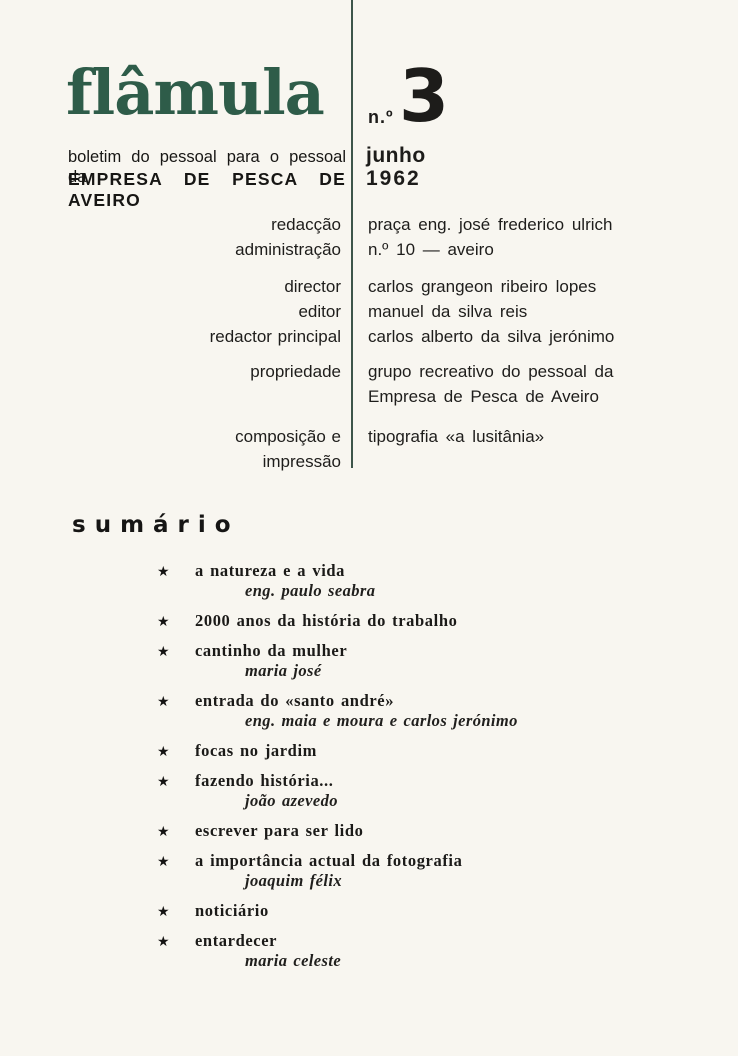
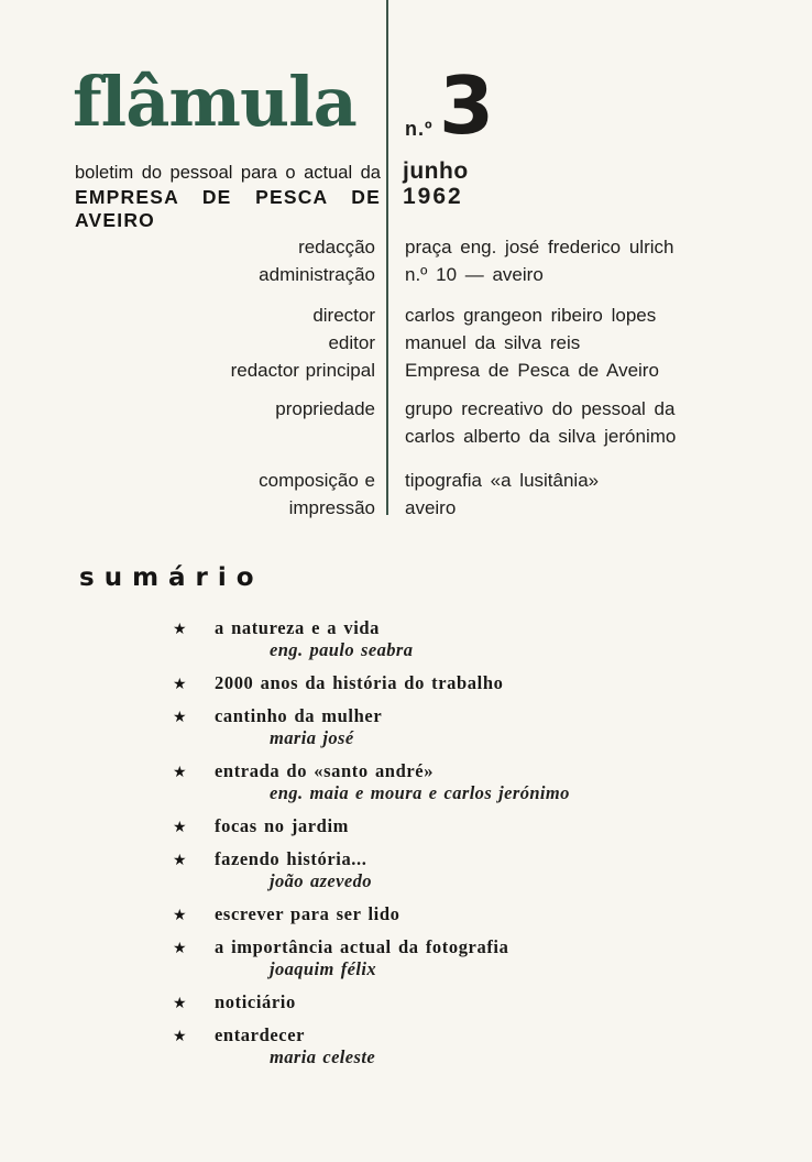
  flâmula
- boletim do pessoal para o pessoal da
+ boletim do pessoal para o actual da
  EMPRESA DE PESCA DE AVEIRO
  n.º
  3
  junho
  1962
  redacção
  administração
  praça eng. josé frederico ulrich
  n.º 10 — aveiro
  director
  editor
  redactor principal
  carlos grangeon ribeiro lopes
  manuel da silva reis
- carlos alberto da silva jerónimo
+ Empresa de Pesca de Aveiro
  propriedade
  grupo recreativo do pessoal da
- Empresa de Pesca de Aveiro
+ carlos alberto da silva jerónimo
  composição e
  impressão
  tipografia «a lusitânia»
+ aveiro
  sumário
  ★
  a natureza e a vida
  eng. paulo seabra
  ★
  2000 anos da história do trabalho
  ★
  cantinho da mulher
  maria josé
  ★
  entrada do «santo andré»
  eng. maia e moura e carlos jerónimo
  ★
  focas no jardim
  ★
  fazendo história...
  joão azevedo
  ★
  escrever para ser lido
  ★
  a importância actual da fotografia
  joaquim félix
  ★
  noticiário
  ★
  entardecer
  maria celeste
